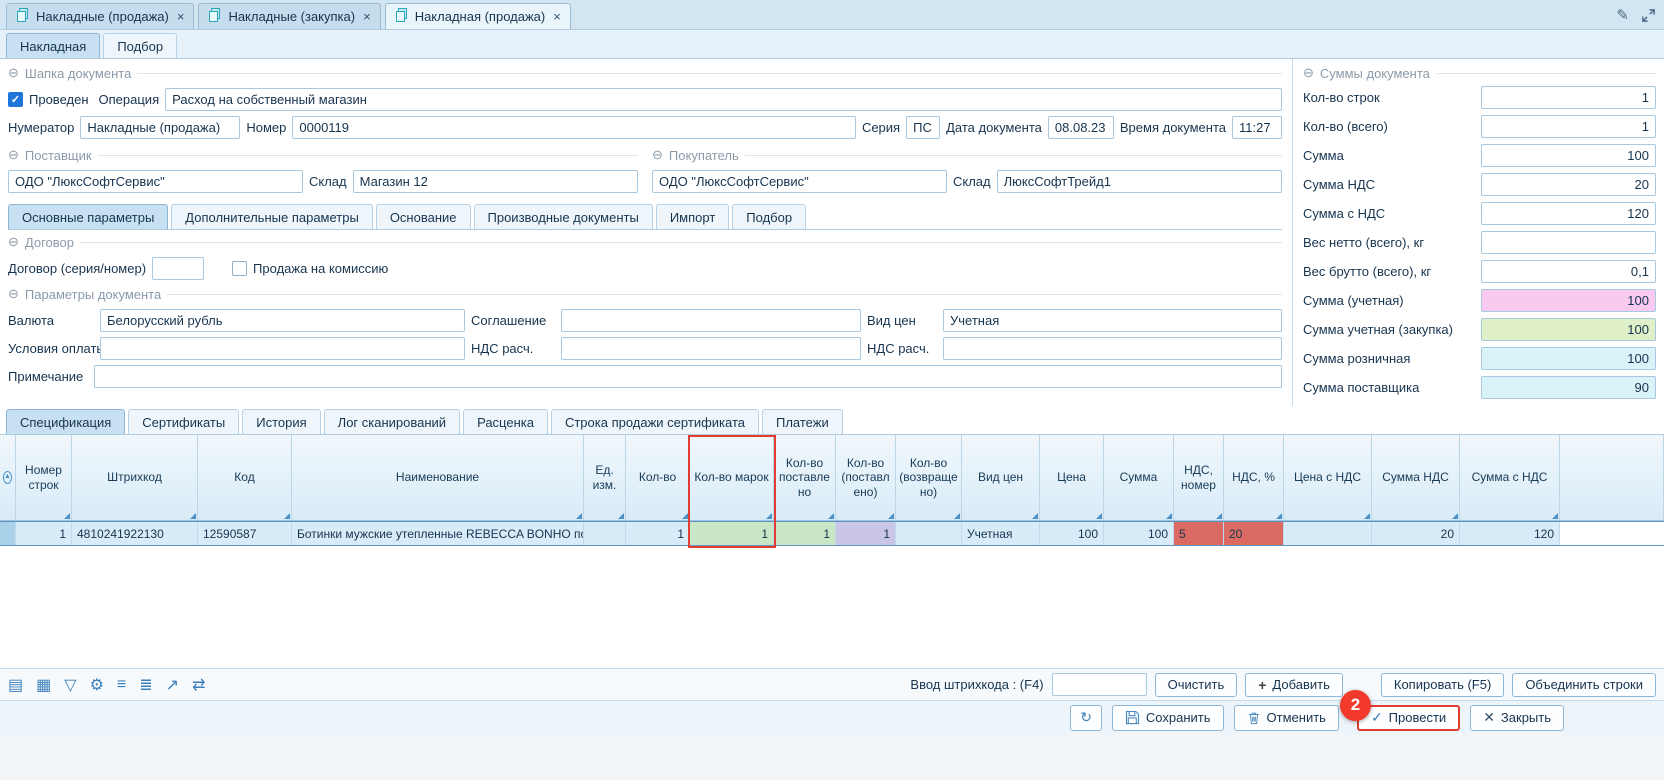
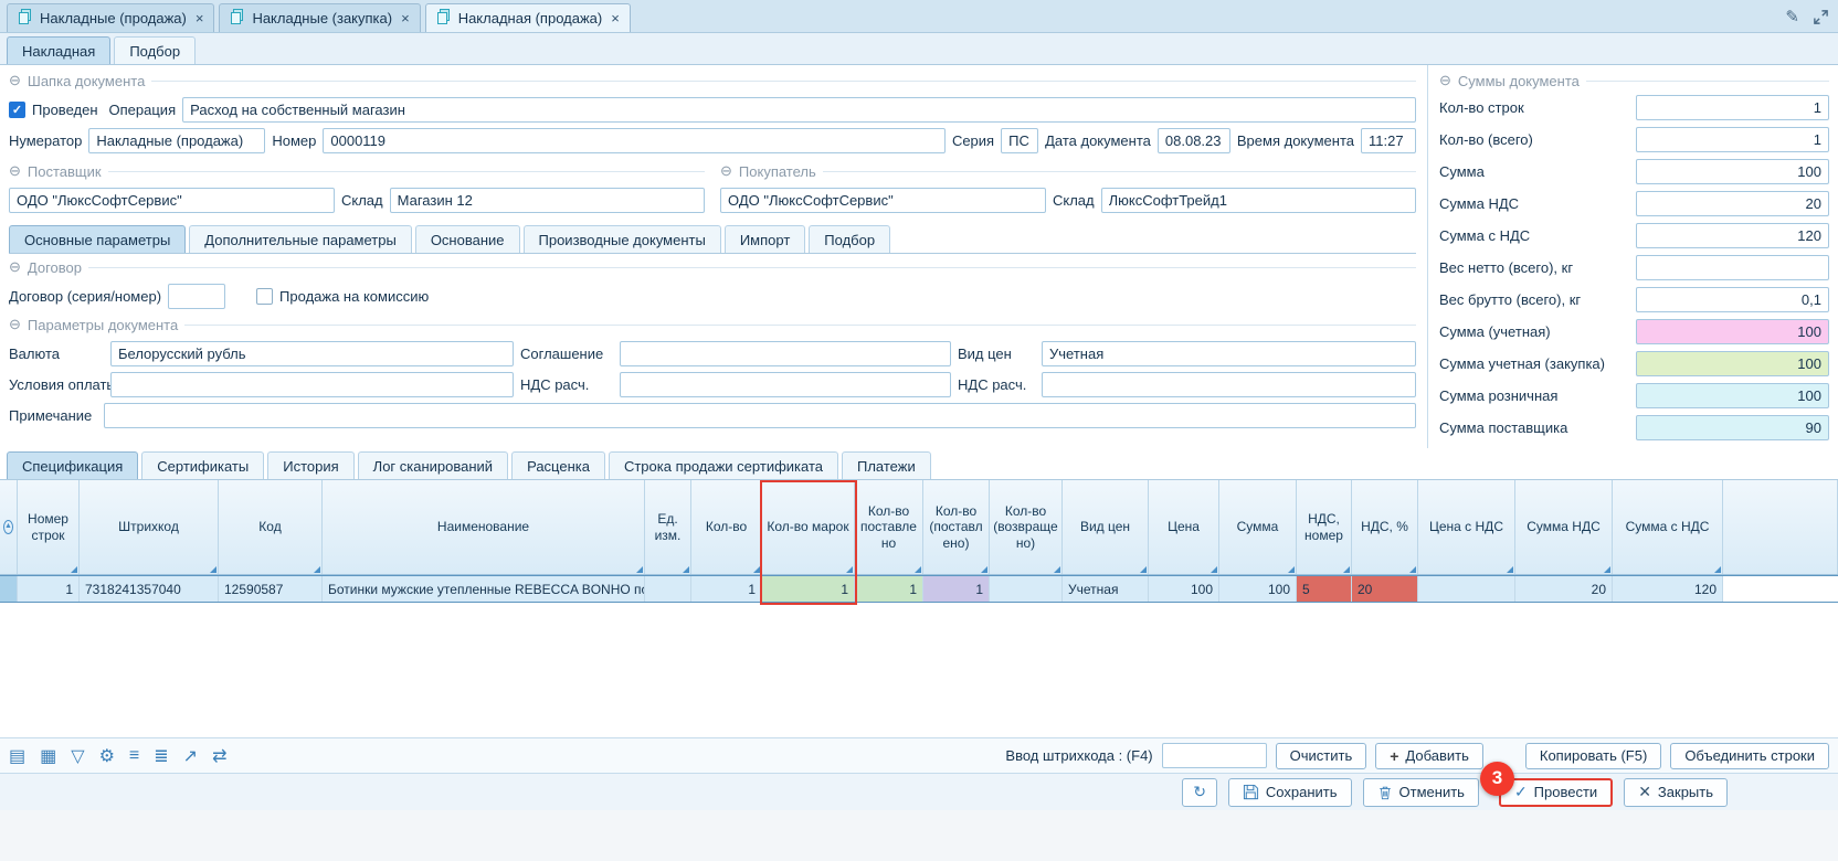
  Накладные (продажа)
  ×
  Накладные (закупка)
  ×
  Накладная (продажа)
  ×
  ✎
  Накладная
  Подбор
  ⊖
  Шапка документа
  Проведен
  Операция
  Расход на собственный магазин
  Нумератор
  Накладные (продажа)
  Номер
  0000119
  Серия
  ПС
  Дата документа
  08.08.23
  Время документа
  11:27
  ⊖
  Поставщик
  ОДО "ЛюксСофтСервис"
  Склад
  Магазин 12
  ⊖
  Покупатель
  ОДО "ЛюксСофтСервис"
  Склад
  ЛюксСофтТрейд1
  Основные параметры
  Дополнительные параметры
  Основание
  Производные документы
  Импорт
  Подбор
  ⊖
  Договор
  Договор (серия/номер)
  Продажа на комиссию
  ⊖
  Параметры документа
  Валюта
  Белорусский рубль
  Соглашение
  Вид цен
  Учетная
  Условия оплат
  НДС расч.
  НДС расч.
  Примечание
  ⊖
  Суммы документа
  Кол-во строк
  1
  Кол-во (всего)
  1
  Сумма
  100
  Сумма НДС
  20
  Сумма с НДС
  120
  Вес нетто (всего), кг
  Вес брутто (всего), кг
  0,1
  Сумма (учетная)
  100
  Сумма учетная (закупка)
  100
  Сумма розничная
  100
  Сумма поставщика
  90
  Спецификация
  Сертификаты
  История
  Лог сканирований
  Расценка
  Строка продажи сертификата
  Платежи
  Номер строк
  Штрихкод
  Код
  Наименование
  Ед. изм.
  Кол-во
  Кол-во марок
  Кол-во поставлено
  Кол-во (поставлено)
  Кол-во (возвращено)
  Вид цен
  Цена
  Сумма
  НДС, номер
  НДС, %
  Цена с НДС
  Сумма НДС
  Сумма с НДС
  1
- 4810241922130
+ 7318241357040
  12590587
  Ботинки мужские утепленные REBECCA BONHO по
  1
  1
  1
  1
  Учетная
  100
  100
  5
  20
  20
  120
  ▤
  ▦
  ▽
  ⚙
  ≡
  ≣
  ↗
  ⇄
  Ввод штрихкода : (F4)
  Очистить
  +
  Добавить
  Копировать (F5)
  Объединить строки
  ↻
  Сохранить
  Отменить
- 2
+ 3
  ✓
  Провести
  ✕
  Закрыть
